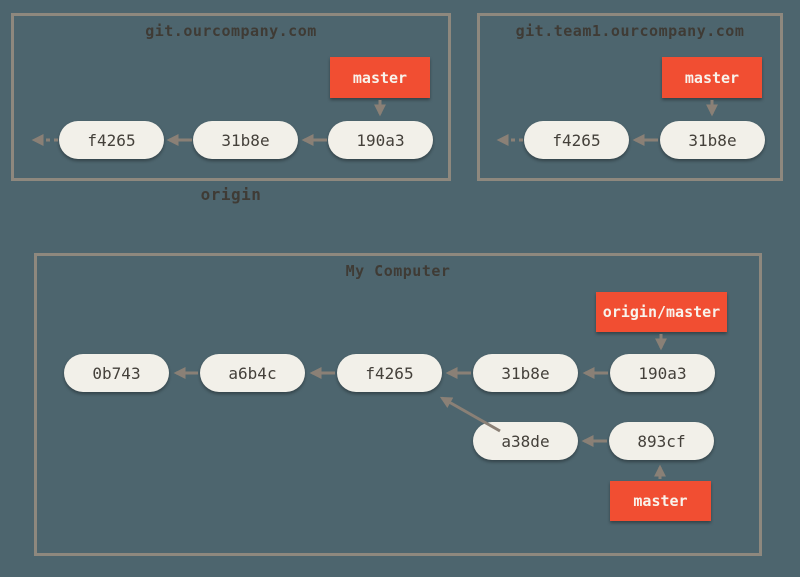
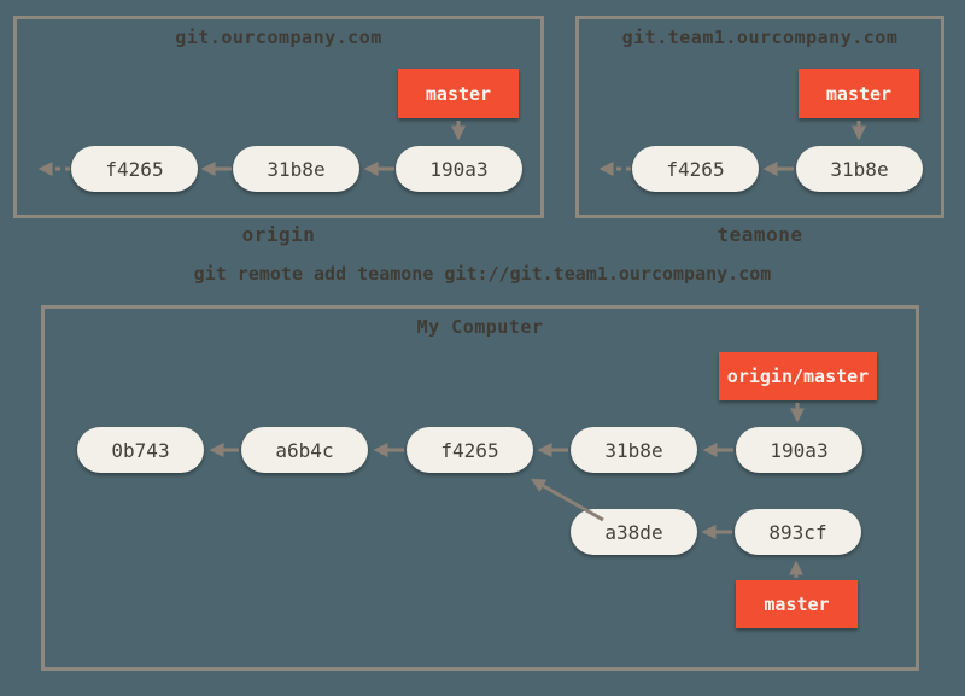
  git.ourcompany.com
  master
  f4265
  31b8e
  190a3
  origin
  git.team1.ourcompany.com
  master
  f4265
  31b8e
+ teamone
+ git remote add teamone git://git.team1.ourcompany.com
  My Computer
  origin/master
  0b743
  a6b4c
  f4265
  31b8e
  190a3
  a38de
  893cf
  master
